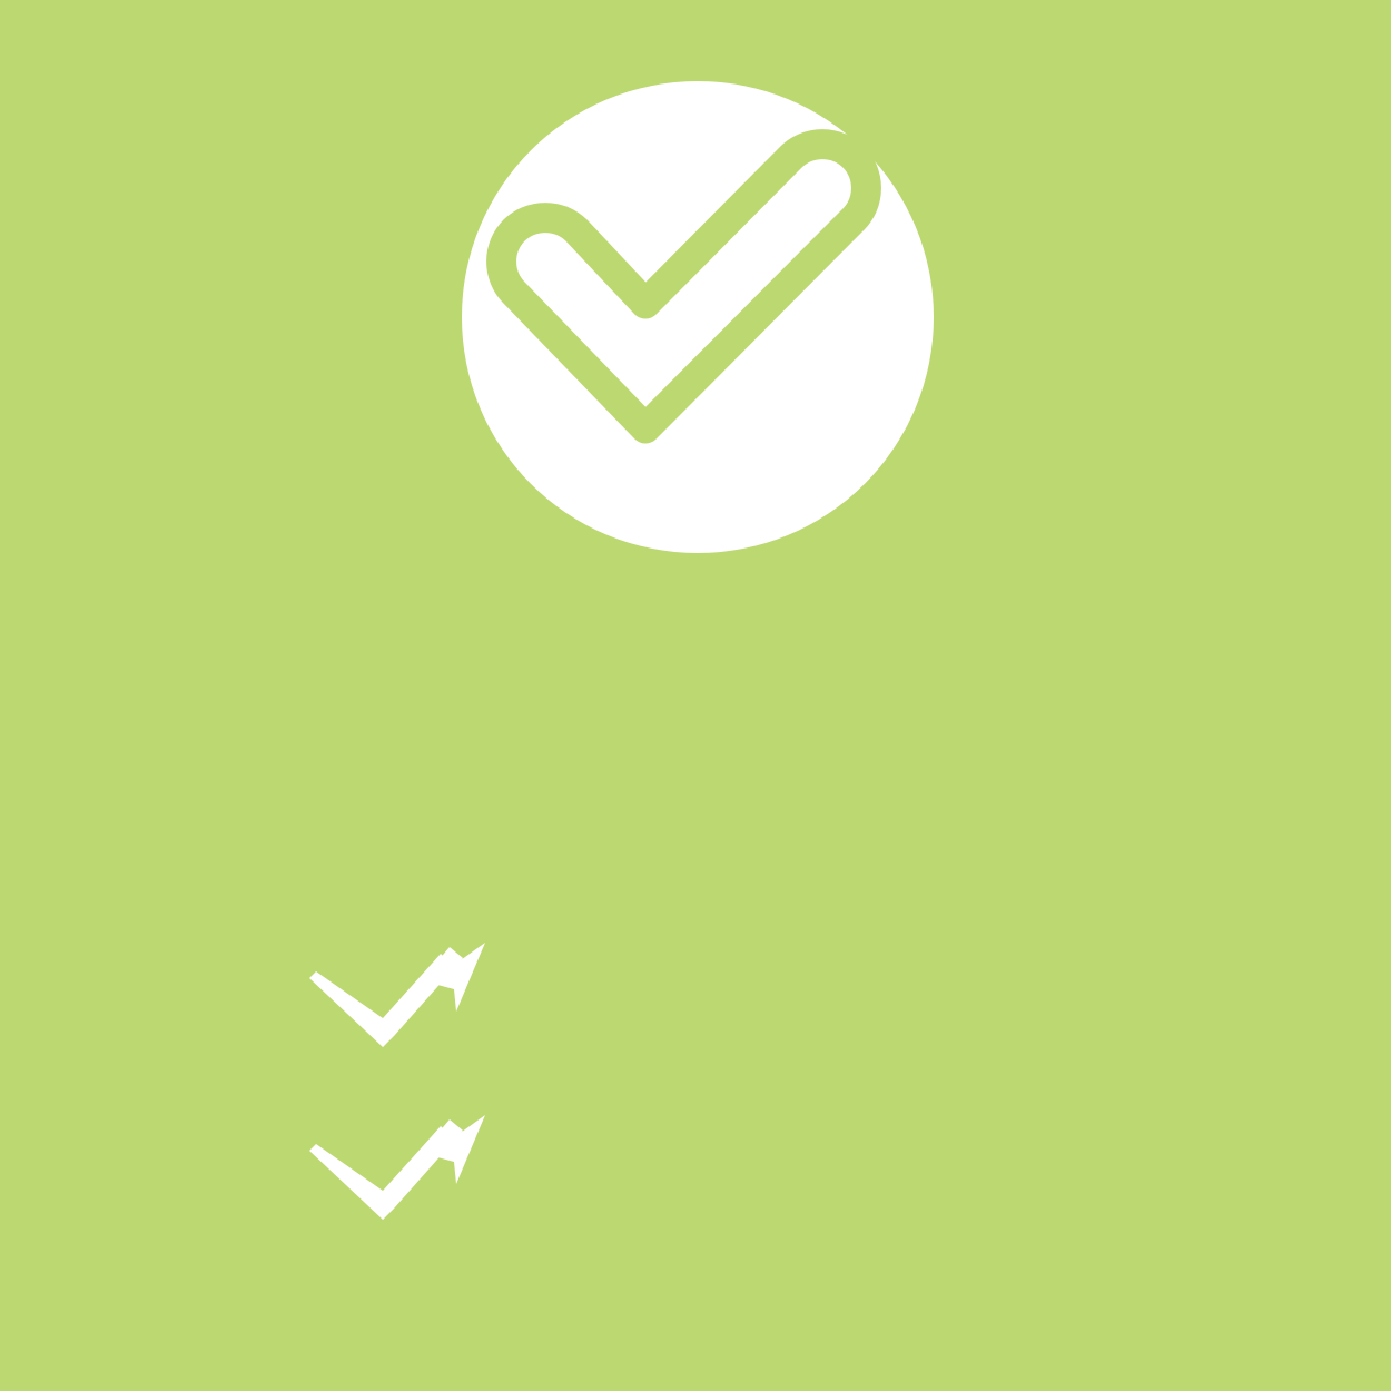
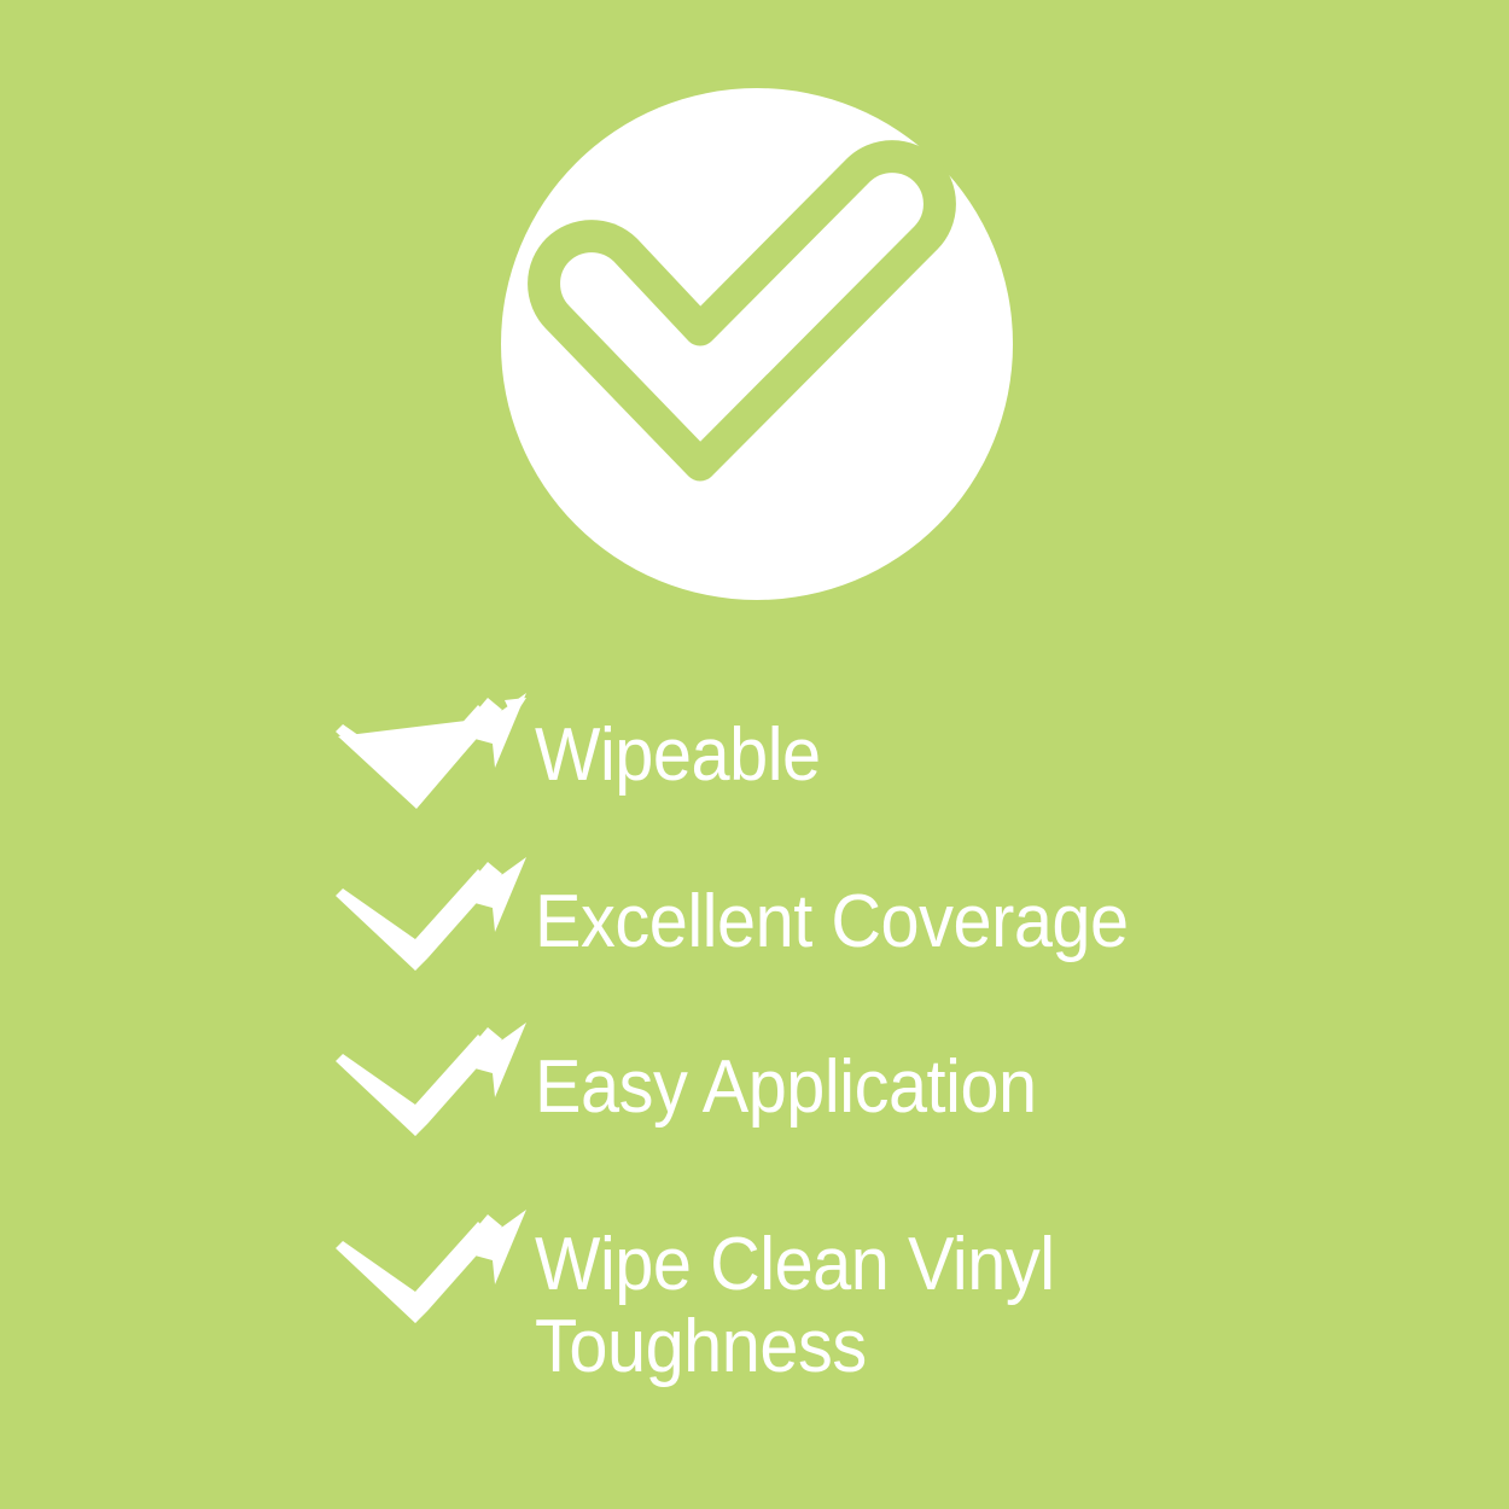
+ Wipeable
+ Excellent Coverage
+ Easy Application
+ Wipe Clean Vinyl
+ Toughness
